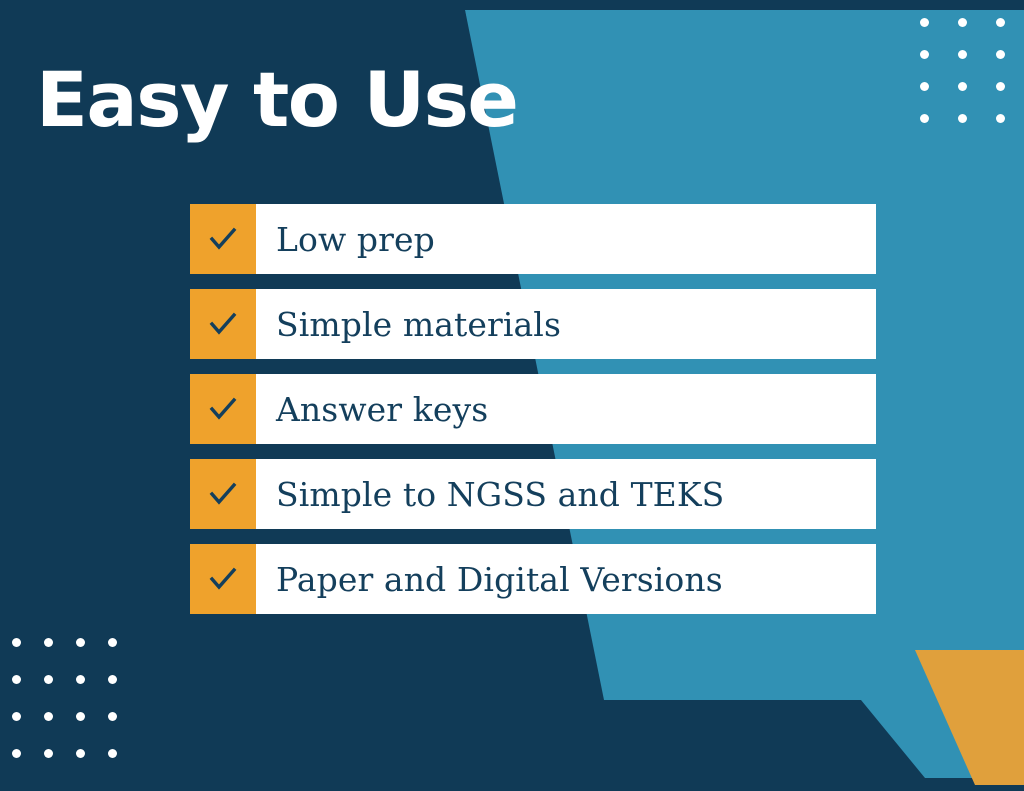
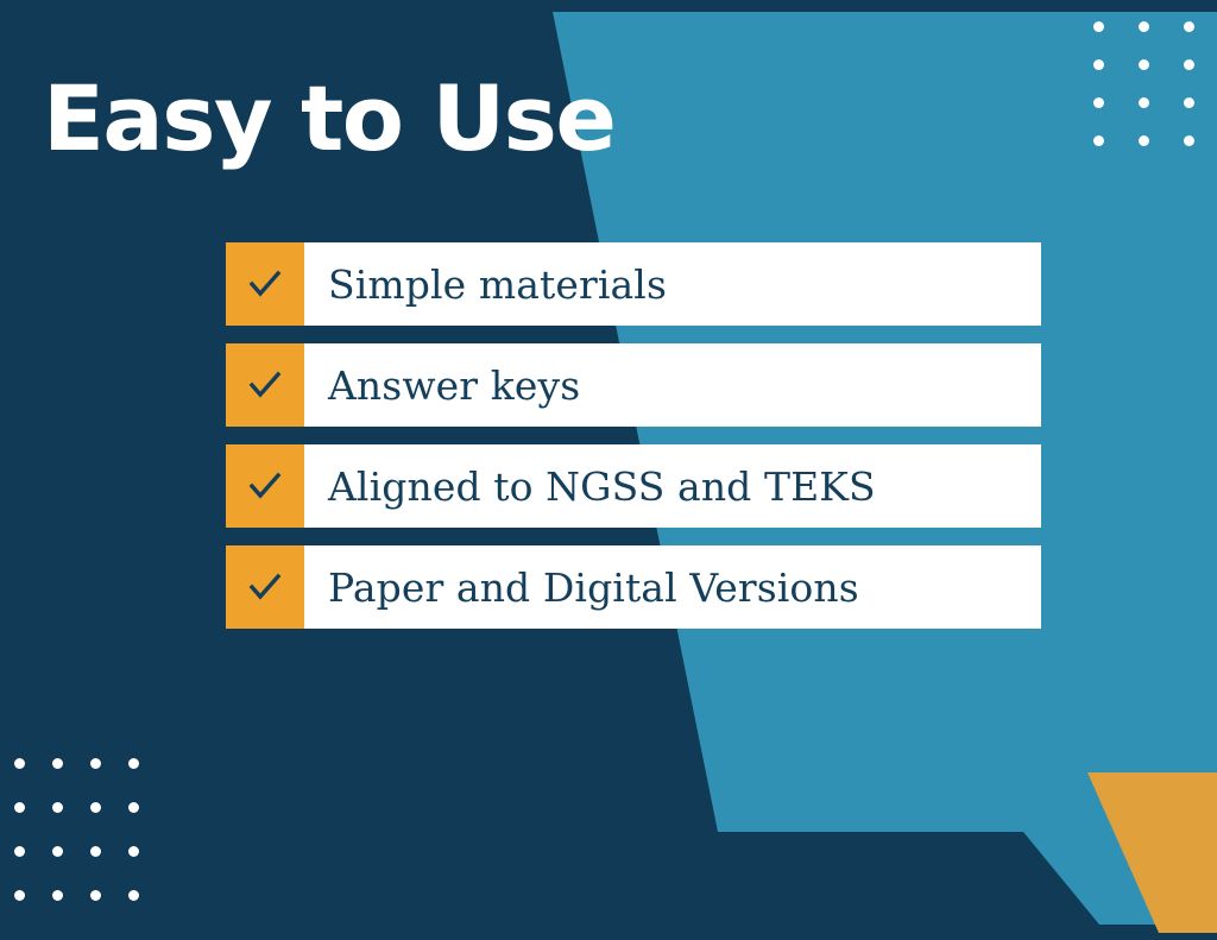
  Easy to Use
- Low prep
  Simple materials
  Answer keys
- Simple to NGSS and TEKS
+ Aligned to NGSS and TEKS
  Paper and Digital Versions
